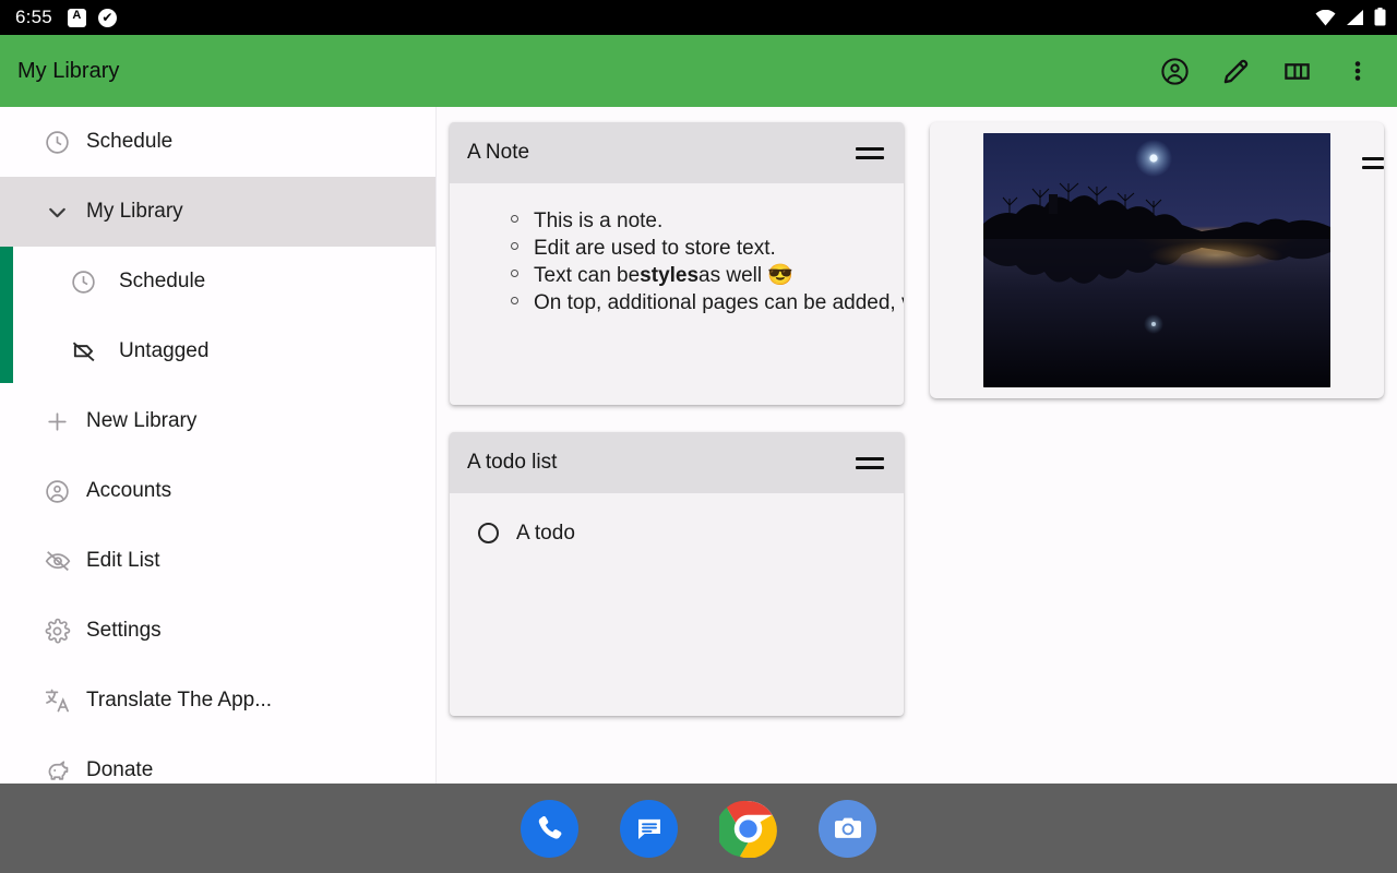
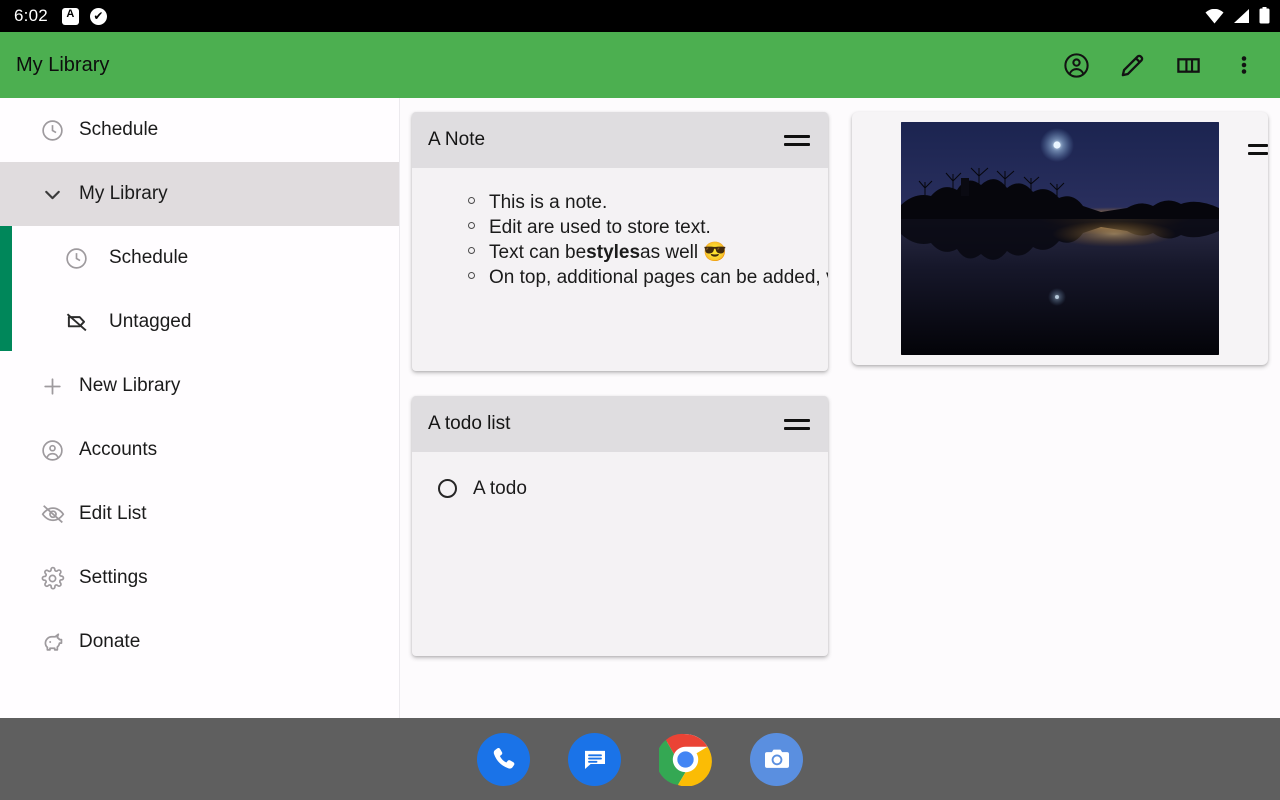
- 6:55
+ 6:02
  A
  ✔
  My Library
  Schedule
  My Library
  Schedule
  Untagged
  New Library
  Accounts
  Edit List
  Settings
- Translate The App...
  Donate
  A Note
  This is a note.
  Edit are used to store text.
  Text can be
  styles
  as well 😎
  On top, additional pages can be added,
  A todo list
  A todo
